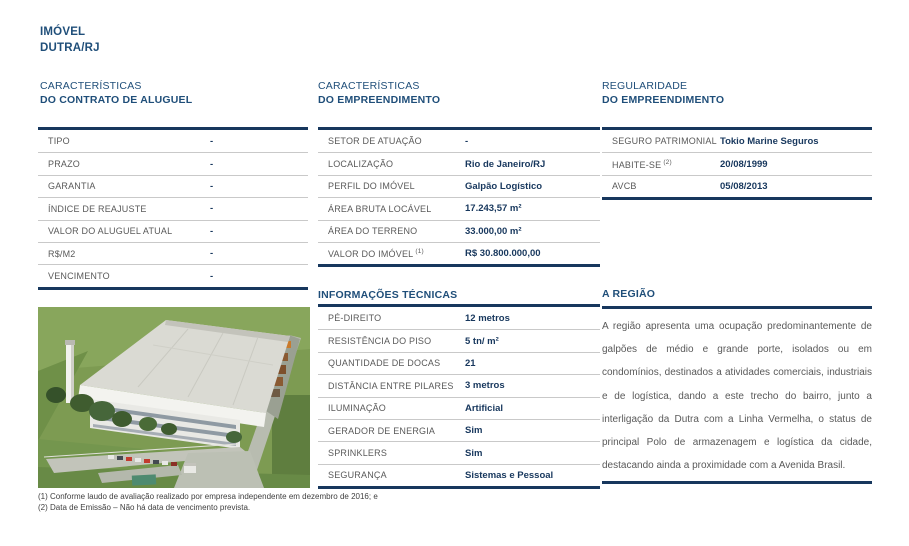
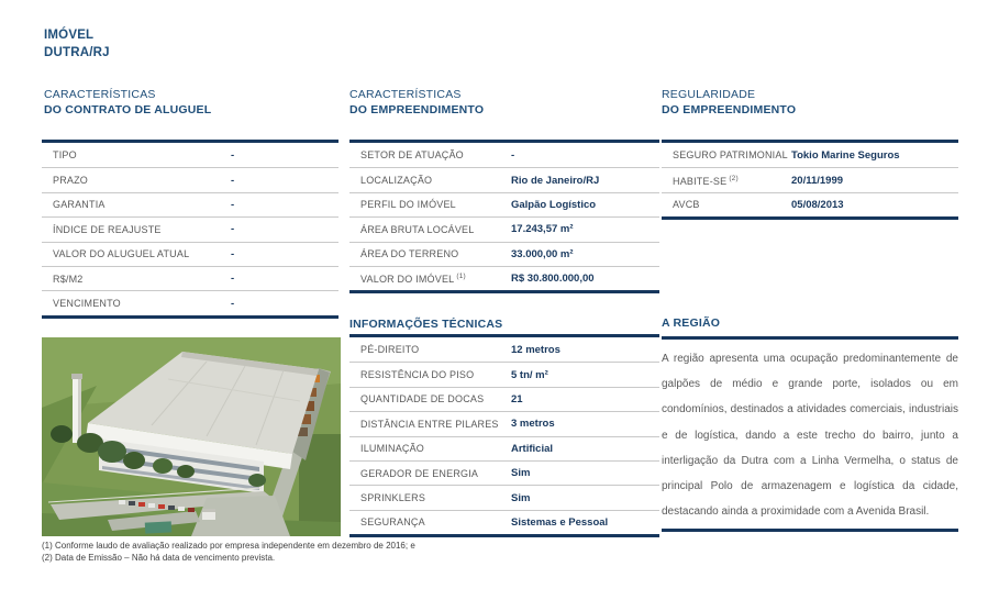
  IMÓVEL
  DUTRA/RJ
  CARACTERÍSTICAS
  DO CONTRATO DE ALUGUEL
  CARACTERÍSTICAS
  DO EMPREENDIMENTO
  REGULARIDADE
  DO EMPREENDIMENTO
  TIPO
  -
  PRAZO
  -
  GARANTIA
  -
  ÍNDICE DE REAJUSTE
  -
  VALOR DO ALUGUEL ATUAL
  -
  R$/M2
  -
  VENCIMENTO
  -
  SETOR DE ATUAÇÃO
  -
  LOCALIZAÇÃO
  Rio de Janeiro/RJ
  PERFIL DO IMÓVEL
  Galpão Logístico
  ÁREA BRUTA LOCÁVEL
  17.243,57 m²
  ÁREA DO TERRENO
  33.000,00 m²
  VALOR DO IMÓVEL
  R$ 30.800.000,00
  INFORMAÇÕES TÉCNICAS
  PÉ-DIREITO
  12 metros
  RESISTÊNCIA DO PISO
  5 tn/ m²
  QUANTIDADE DE DOCAS
  21
  DISTÂNCIA ENTRE PILARES
  3 metros
  ILUMINAÇÃO
  Artificial
  GERADOR DE ENERGIA
  Sim
  SPRINKLERS
  Sim
  SEGURANÇA
  Sistemas e Pessoal
  SEGURO PATRIMONIAL
  Tokio Marine Seguros
  HABITE-SE
- 20/08/1999
+ 20/11/1999
  AVCB
  05/08/2013
  A REGIÃO
  A região apresenta uma ocupação predominantemente de galpões de médio e grande porte, isolados ou em condomínios, destinados a atividades comerciais, industriais e de logística, dando a este trecho do bairro, junto a interligação da Dutra com a Linha Vermelha, o status de principal Polo de armazenagem e logística da cidade, destacando ainda a proximidade com a Avenida Brasil.
  (1) Conforme laudo de avaliação realizado por empresa independente em dezembro de 2016; e
  (2) Data de Emissão – Não há data de vencimento prevista.
